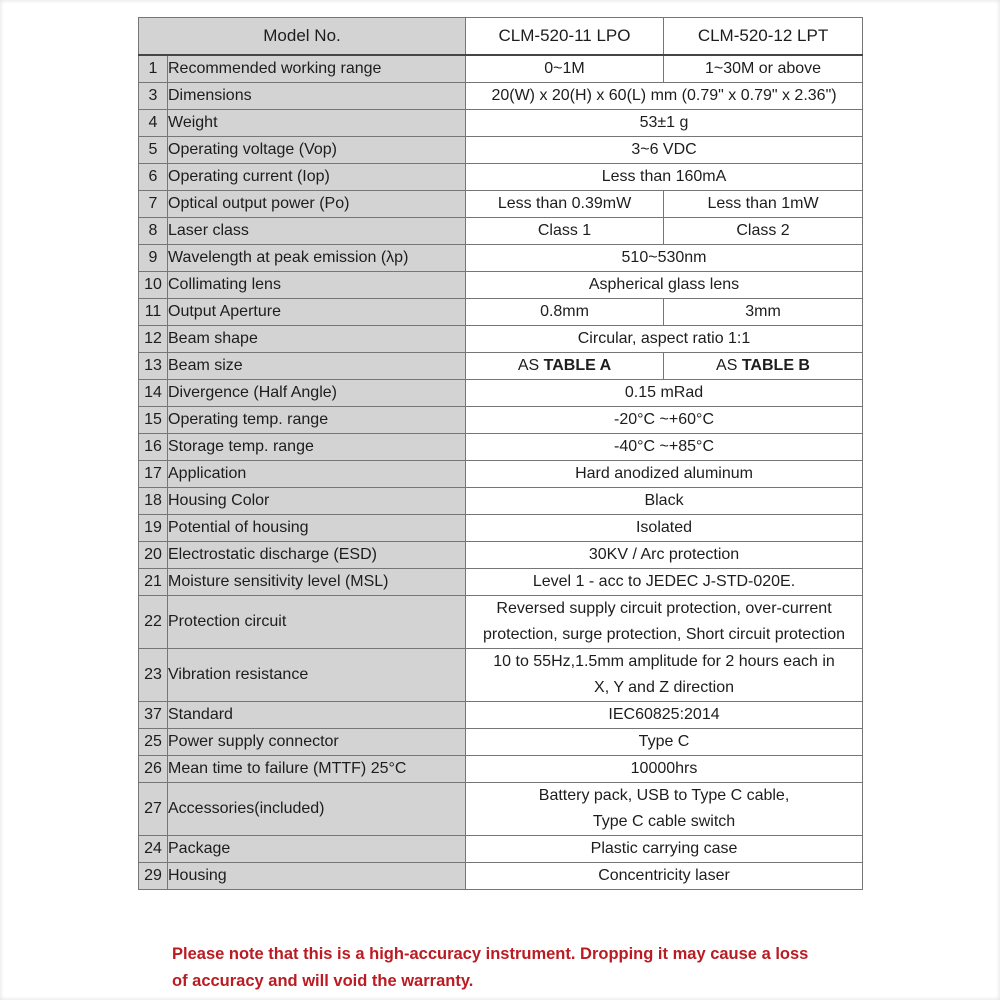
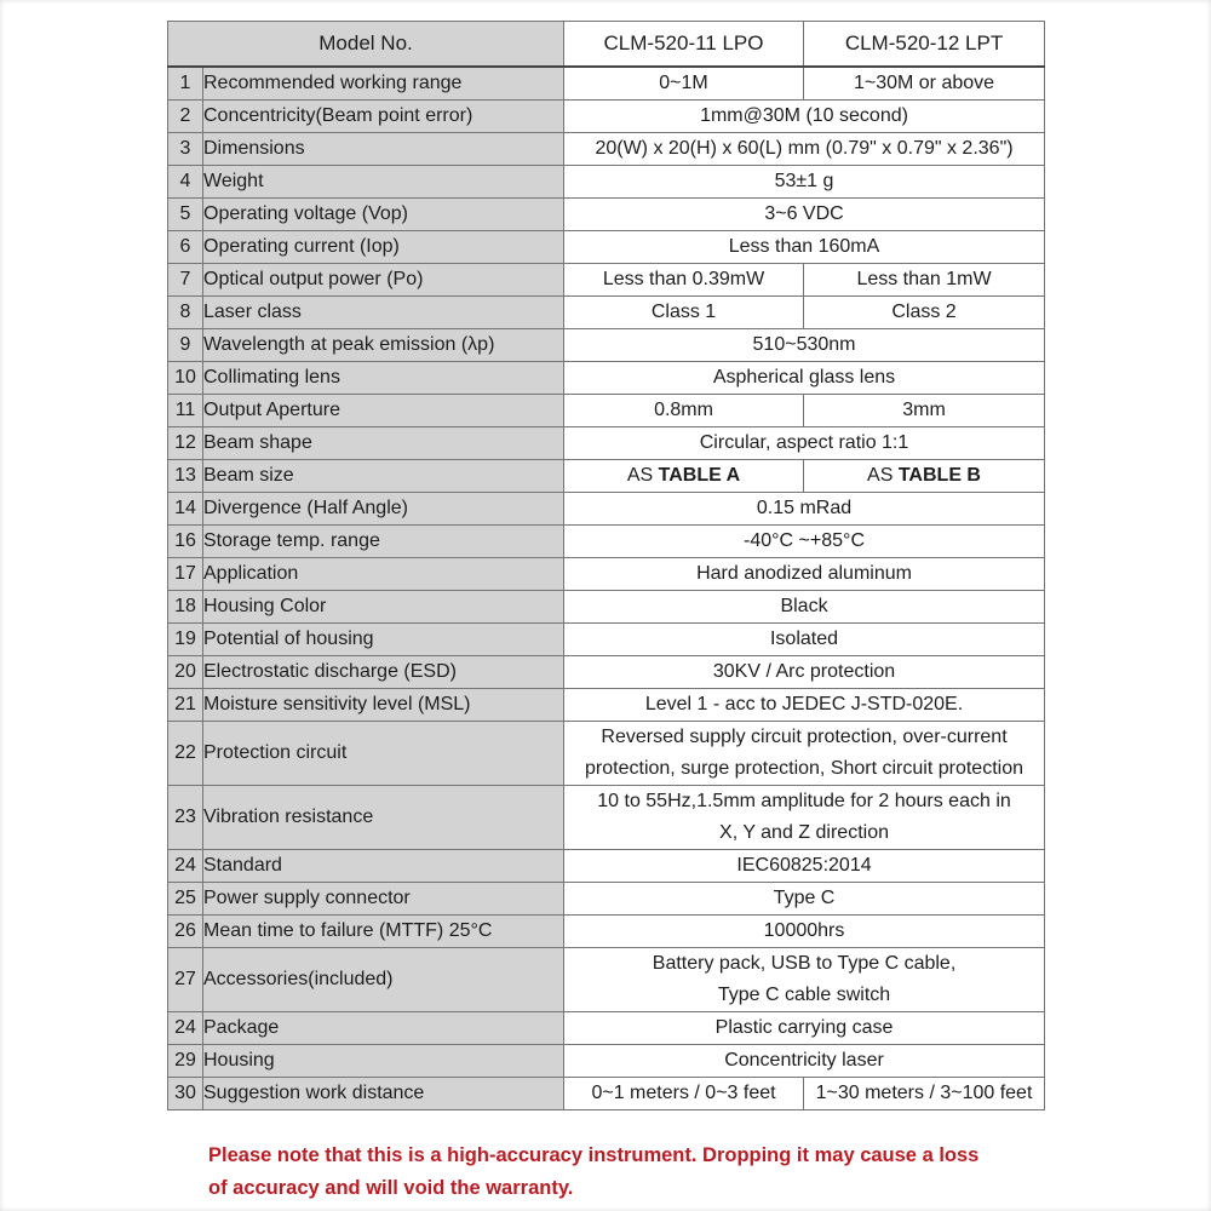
  Model No.	CLM-520-11 LPO	CLM-520-12 LPT
  1	Recommended working range	0~1M	1~30M or above
+ 2	Concentricity(Beam point error)	1mm@30M (10 second)
  3	Dimensions	20(W) x 20(H) x 60(L) mm (0.79" x 0.79" x 2.36")
  4	Weight	53±1 g
  5	Operating voltage (Vop)	3~6 VDC
  6	Operating current (Iop)	Less than 160mA
  7	Optical output power (Po)	Less than 0.39mW	Less than 1mW
  8	Laser class	Class 1	Class 2
  9	Wavelength at peak emission (λp)	510~530nm
  10	Collimating lens	Aspherical glass lens
  11	Output Aperture	0.8mm	3mm
  12	Beam shape	Circular, aspect ratio 1:1
  13	Beam size	AS TABLE A	AS TABLE B
  14	Divergence (Half Angle)	0.15 mRad
- 15	Operating temp. range	-20°C ~+60°C
  16	Storage temp. range	-40°C ~+85°C
  17	Application	Hard anodized aluminum
  18	Housing Color	Black
  19	Potential of housing	Isolated
  20	Electrostatic discharge (ESD)	30KV / Arc protection
  21	Moisture sensitivity level (MSL)	Level 1 - acc to JEDEC J-STD-020E.
  22	Protection circuit	Reversed supply circuit protection, over-currentprotection, surge protection, Short circuit protection
  23	Vibration resistance	10 to 55Hz,1.5mm amplitude for 2 hours each inX, Y and Z direction
- 37	Standard	IEC60825:2014
+ 24	Standard	IEC60825:2014
  25	Power supply connector	Type C
  26	Mean time to failure (MTTF) 25°C	10000hrs
  27	Accessories(included)	Battery pack, USB to Type C cable,Type C cable switch
  24	Package	Plastic carrying case
  29	Housing	Concentricity laser
+ 30	Suggestion work distance	0~1 meters / 0~3 feet	1~30 meters / 3~100 feet
  Please note that this is a high-accuracy instrument. Dropping it may cause a loss
  of accuracy and will void the warranty.
